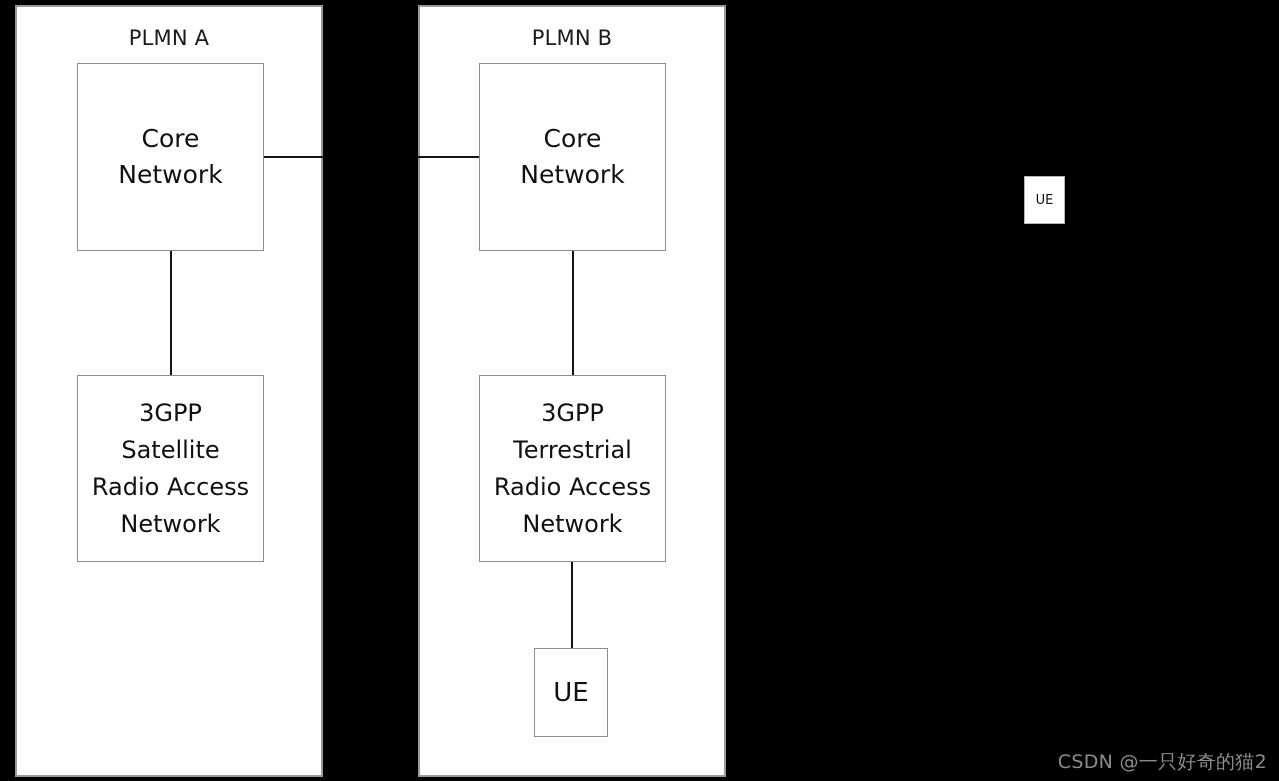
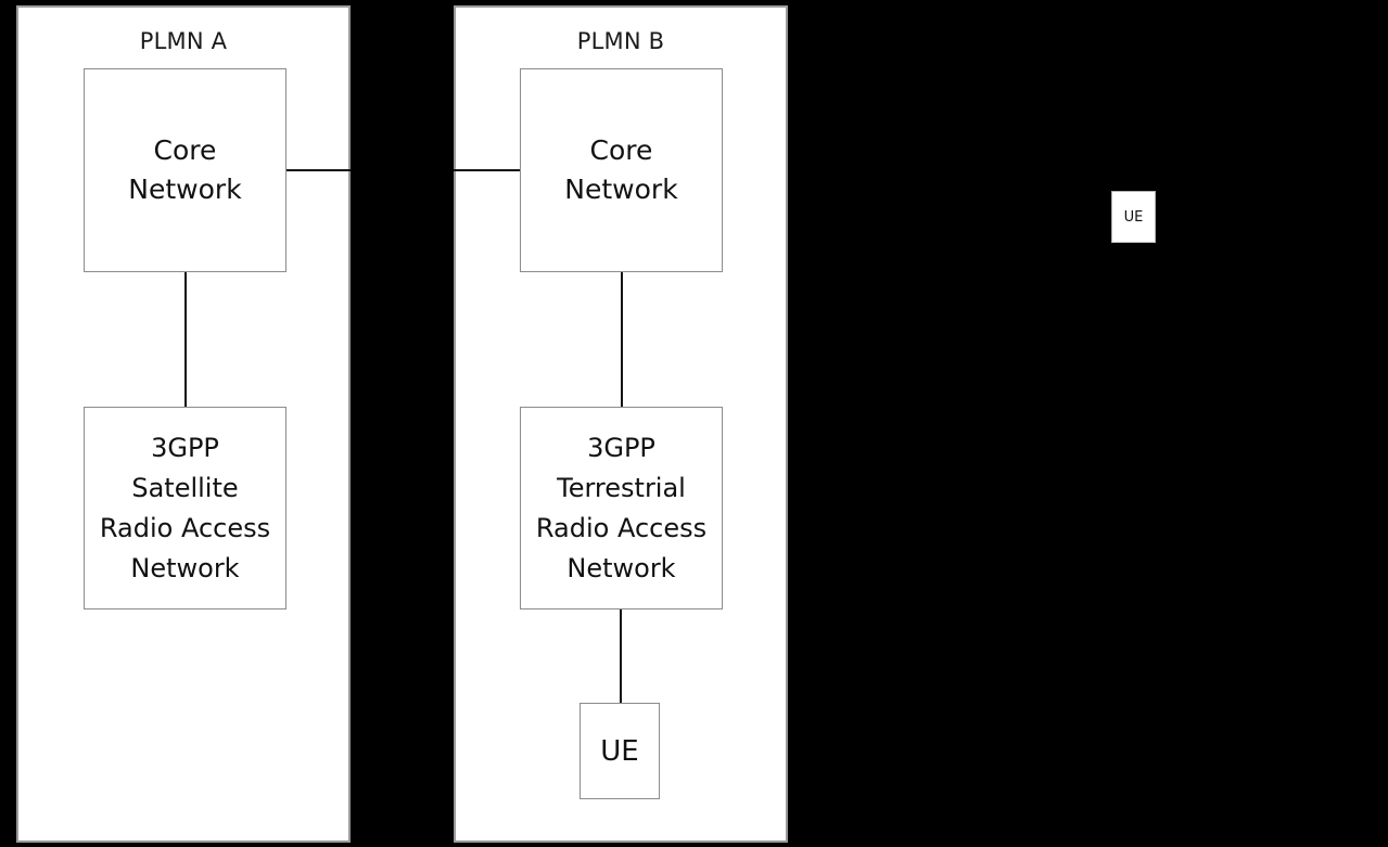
  PLMN A
  PLMN B
  Core
  Network
  3GPP
  Satellite
  Radio Access
  Network
  Core
  Network
  3GPP
  Terrestrial
  Radio Access
  Network
  UE
  UE
- CSDN @一只好奇的猫2
